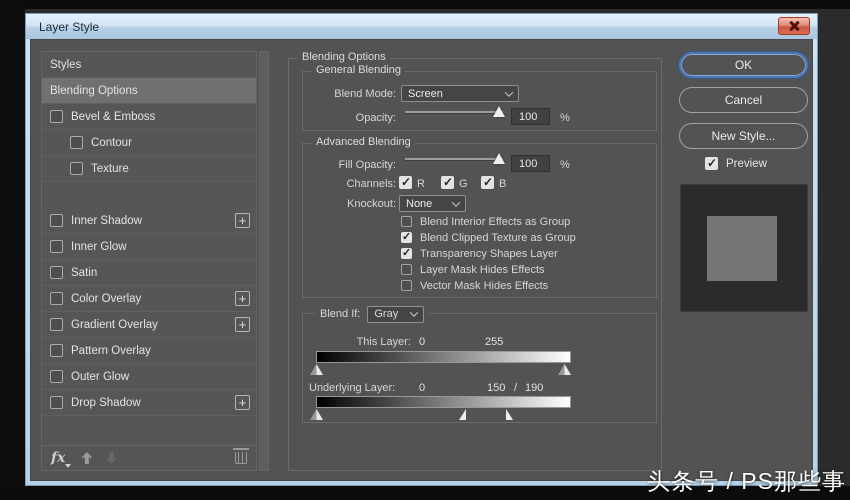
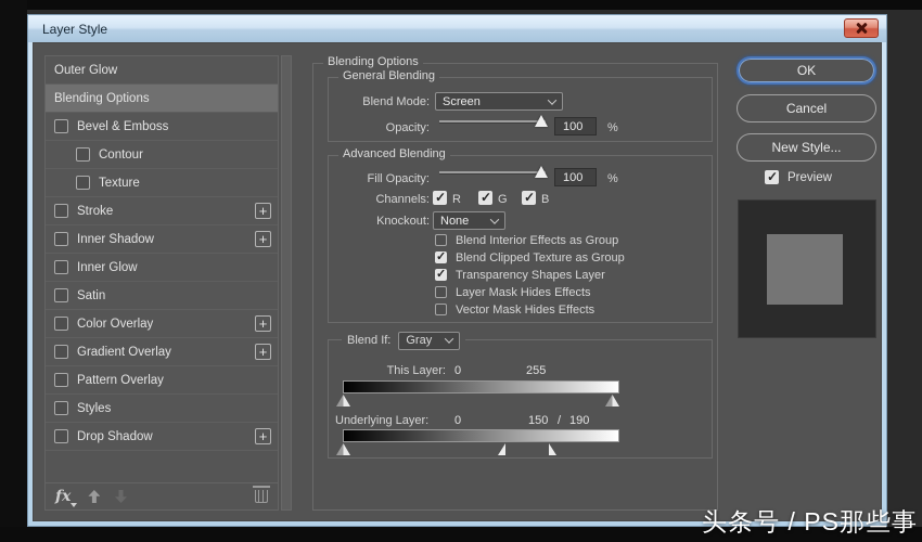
  Layer Style
- Styles
+ Outer Glow
  Blending Options
  Bevel & Emboss
  Contour
  Texture
+ Stroke
  Inner Shadow
  Inner Glow
  Satin
  Color Overlay
  Gradient Overlay
  Pattern Overlay
- Outer Glow
+ Styles
  Drop Shadow
  fx
  Blending Options
  General Blending
  Blend Mode:
  Screen
  Opacity:
  100
  %
  Advanced Blending
  Fill Opacity:
  100
  %
  Channels:
  R
  G
  B
  Knockout:
  None
  Blend Interior Effects as Group
  Blend Clipped Texture as Group
  Transparency Shapes Layer
  Layer Mask Hides Effects
  Vector Mask Hides Effects
  Blend If:
  Gray
  This Layer:
  0
  255
  Underlying Layer:
  0
  150
  /
  190
  OK
  Cancel
  New Style...
  Preview
  头条号 / PS那些事
